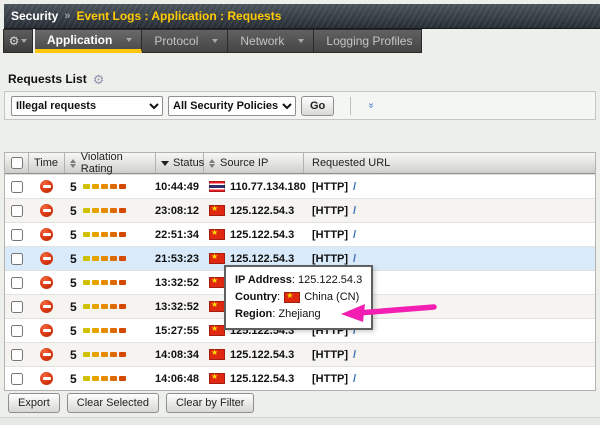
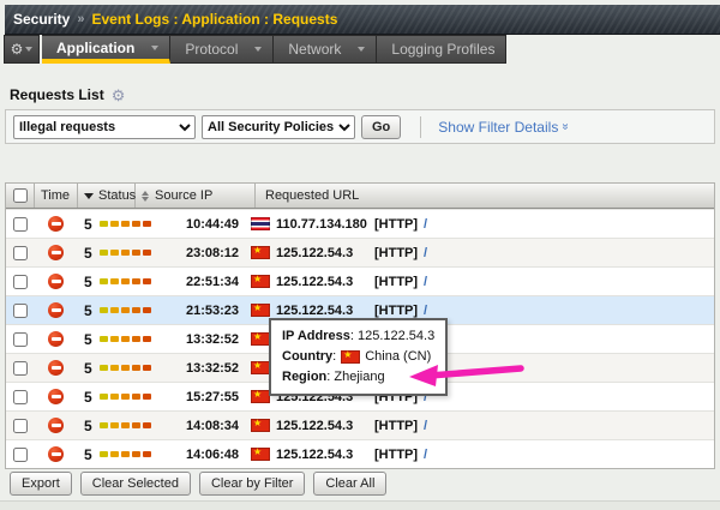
  Security
  »
  Event Logs : Application : Requests
  ⚙
  Application
  Protocol
  Network
  Logging Profiles
  Requests List
  ⚙
  Illegal requests
  All Security Policies
  Go
+ Show Filter Details
  Time
- Violation Rating
  Status
  Source IP
  Requested URL
  5
  10:44:49
  110.77.134.180
  [HTTP]
  /
  5
  23:08:12
  125.122.54.3
  [HTTP]
  /
  5
  22:51:34
  125.122.54.3
  [HTTP]
  /
  5
  21:53:23
  125.122.54.3
  [HTTP]
  /
  5
  13:32:52
  5
  13:32:52
  5
  15:27:55
  125.122.54.3
  [HTTP]
  /
  5
  14:08:34
  125.122.54.3
  [HTTP]
  /
  5
  14:06:48
  125.122.54.3
  [HTTP]
  /
  IP Address
  :
  125.122.54.3
  Country
  :
  China (CN)
  Region
  :
  Zhejiang
  Export
  Clear Selected
  Clear by Filter
+ Clear All
